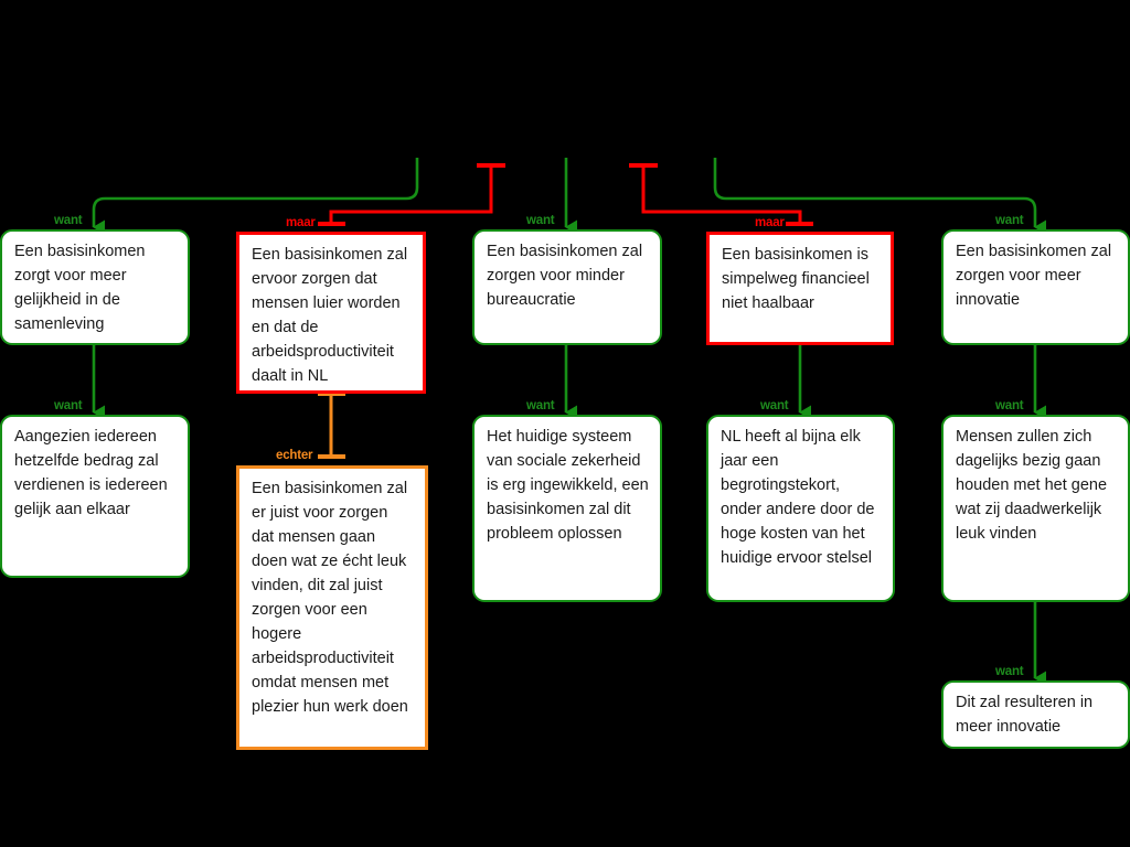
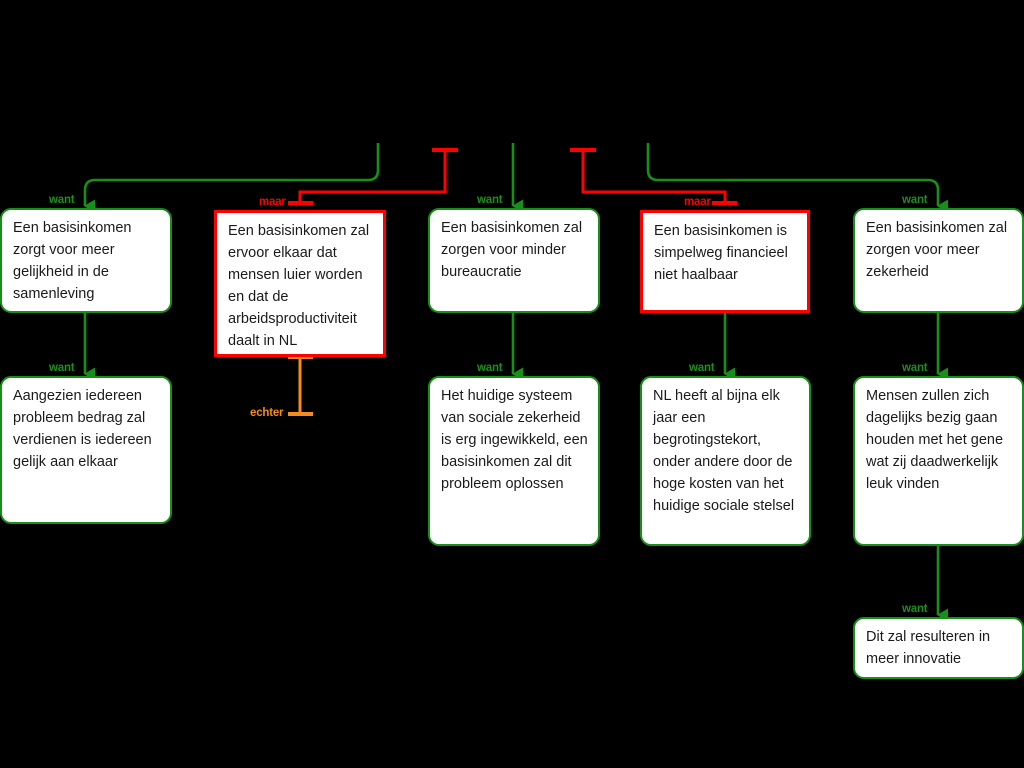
  Een basisinkomen zorgt voor meer gelijkheid in de samenleving
- Een basisinkomen zal ervoor zorgen dat mensen luier worden en dat de arbeidsproductiviteit daalt in NL
+ Een basisinkomen zal ervoor elkaar dat mensen luier worden en dat de arbeidsproductiviteit daalt in NL
  Een basisinkomen zal zorgen voor minder bureaucratie
  Een basisinkomen is simpelweg financieel niet haalbaar
- Een basisinkomen zal zorgen voor meer innovatie
+ Een basisinkomen zal zorgen voor meer zekerheid
- Aangezien iedereen hetzelfde bedrag zal verdienen is iedereen gelijk aan elkaar
+ Aangezien iedereen probleem bedrag zal verdienen is iedereen gelijk aan elkaar
- Een basisinkomen zal er juist voor zorgen dat mensen gaan doen wat ze écht leuk vinden, dit zal juist zorgen voor een hogere arbeidsproductiviteit omdat mensen met plezier hun werk doen
  Het huidige systeem van sociale zekerheid is erg ingewikkeld, een basisinkomen zal dit probleem oplossen
- NL heeft al bijna elk jaar een begrotingstekort, onder andere door de hoge kosten van het huidige ervoor stelsel
+ NL heeft al bijna elk jaar een begrotingstekort, onder andere door de hoge kosten van het huidige sociale stelsel
  Mensen zullen zich dagelijks bezig gaan houden met het gene wat zij daadwerkelijk leuk vinden
  Dit zal resulteren in meer innovatie
  want
  maar
  want
  maar
  want
  want
  echter
  want
  want
  want
  want
